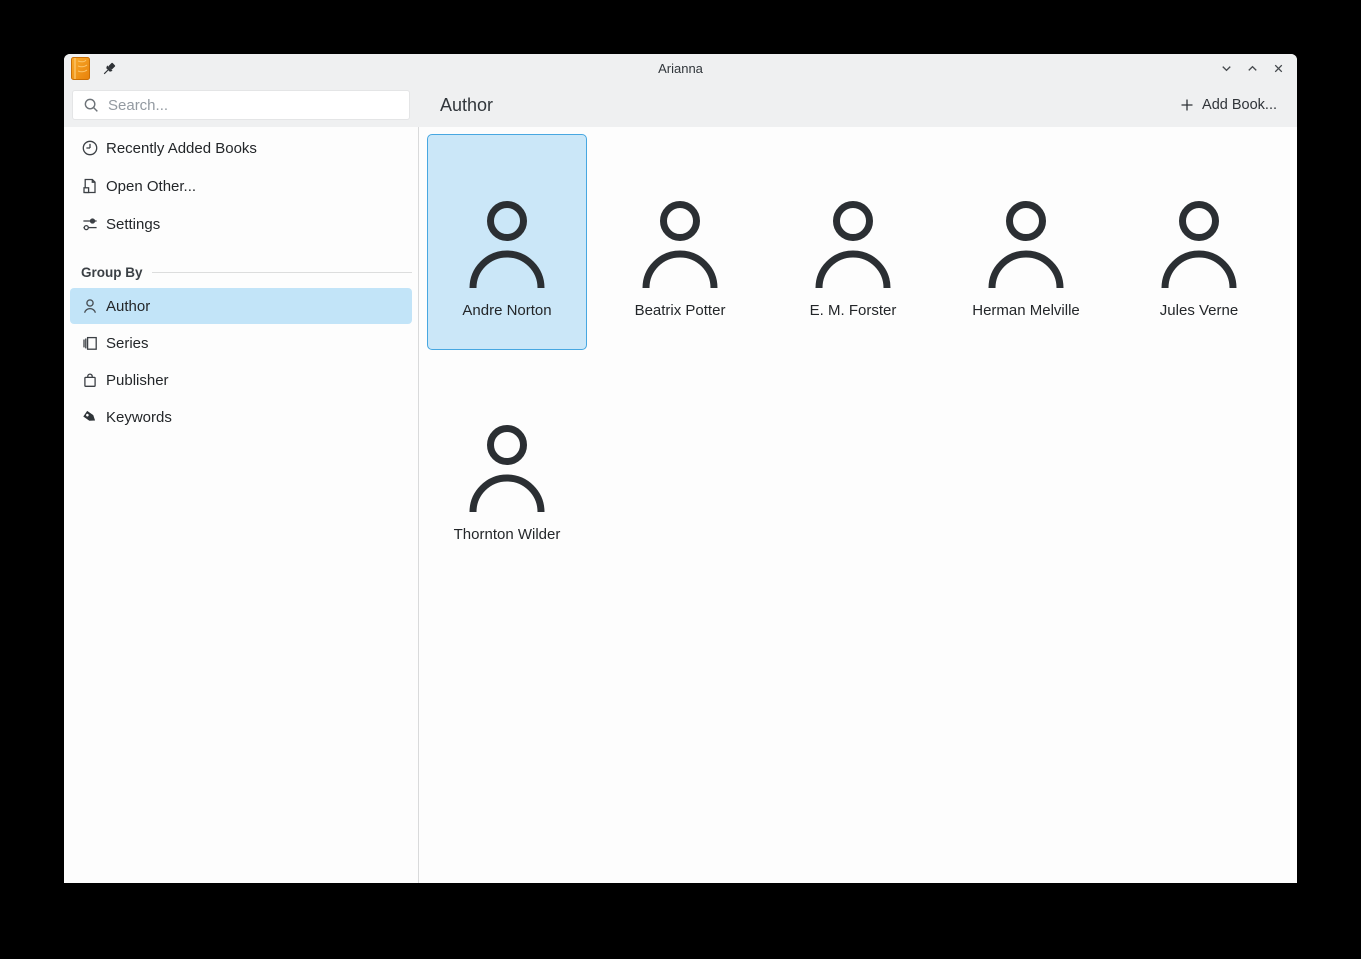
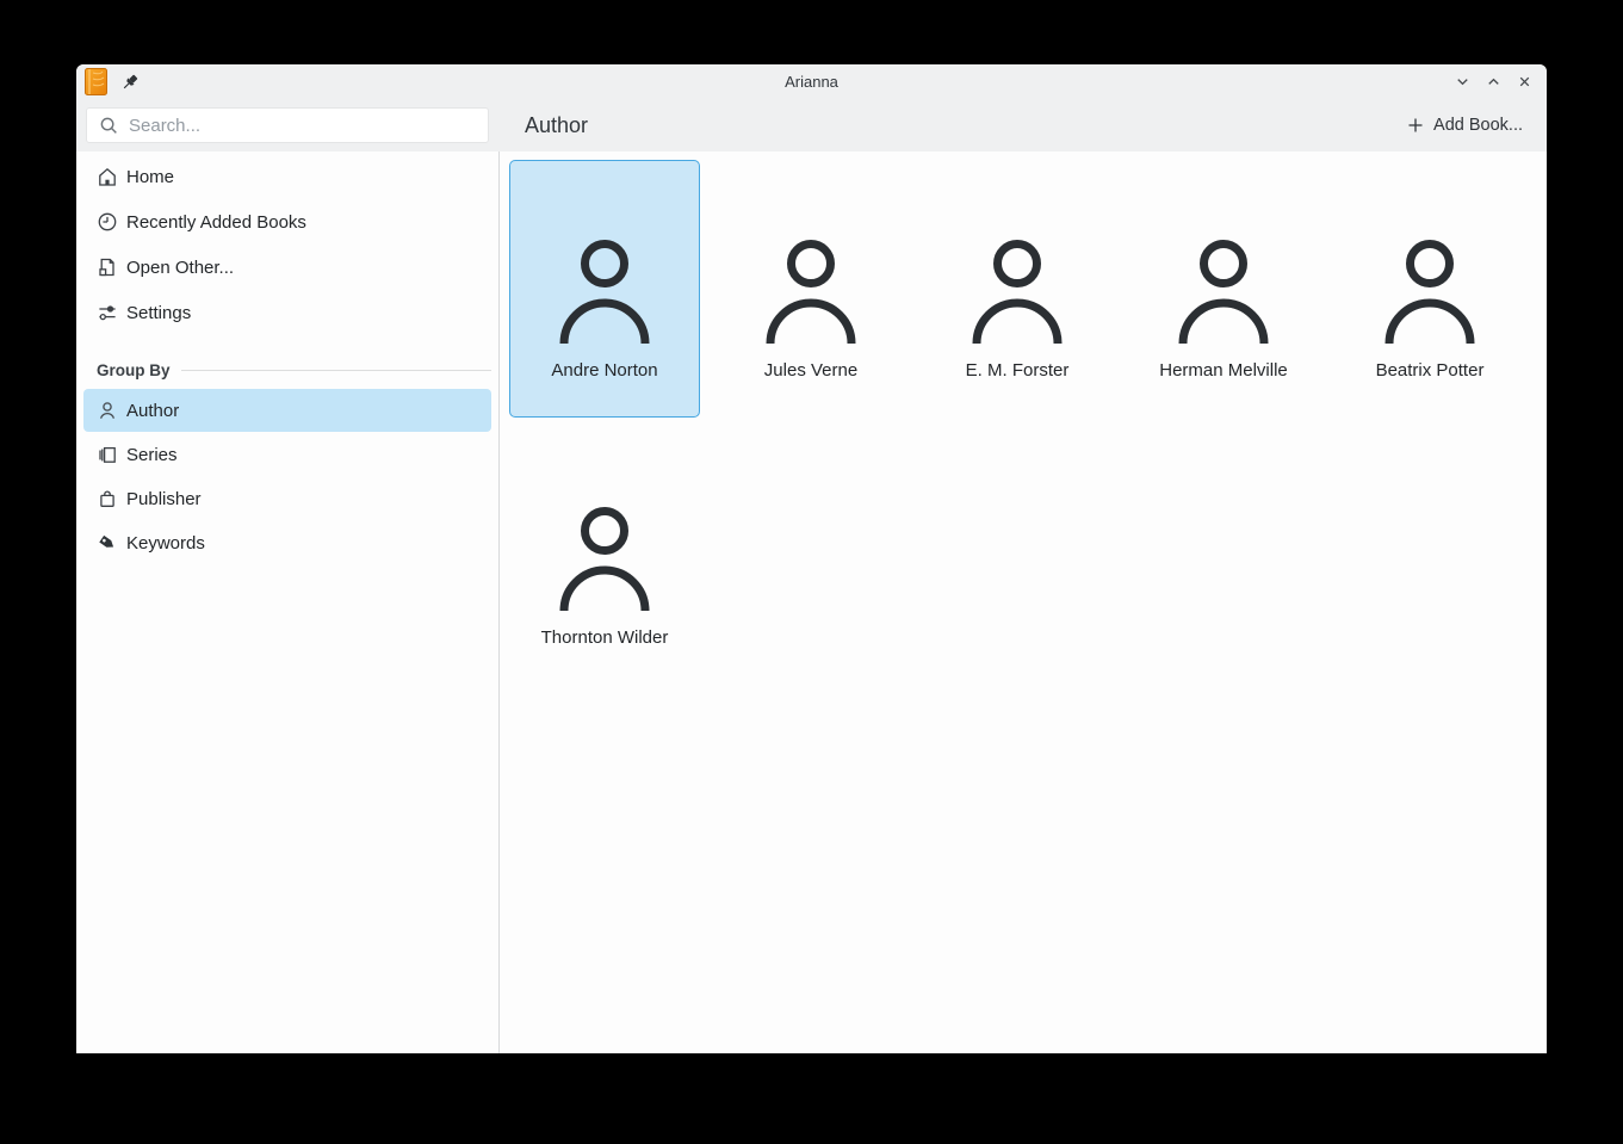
  Arianna
  Search...
  Author
  Add Book...
+ Home
  Recently Added Books
  Open Other...
  Settings
  Group By
  Author
  Series
  Publisher
  Keywords
  Andre Norton
- Beatrix Potter
+ Jules Verne
  E. M. Forster
  Herman Melville
- Jules Verne
+ Beatrix Potter
  Thornton Wilder
